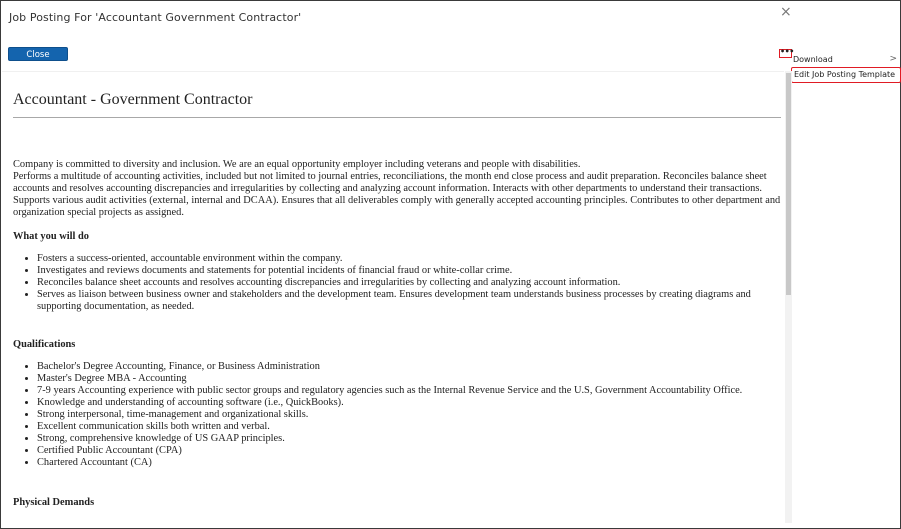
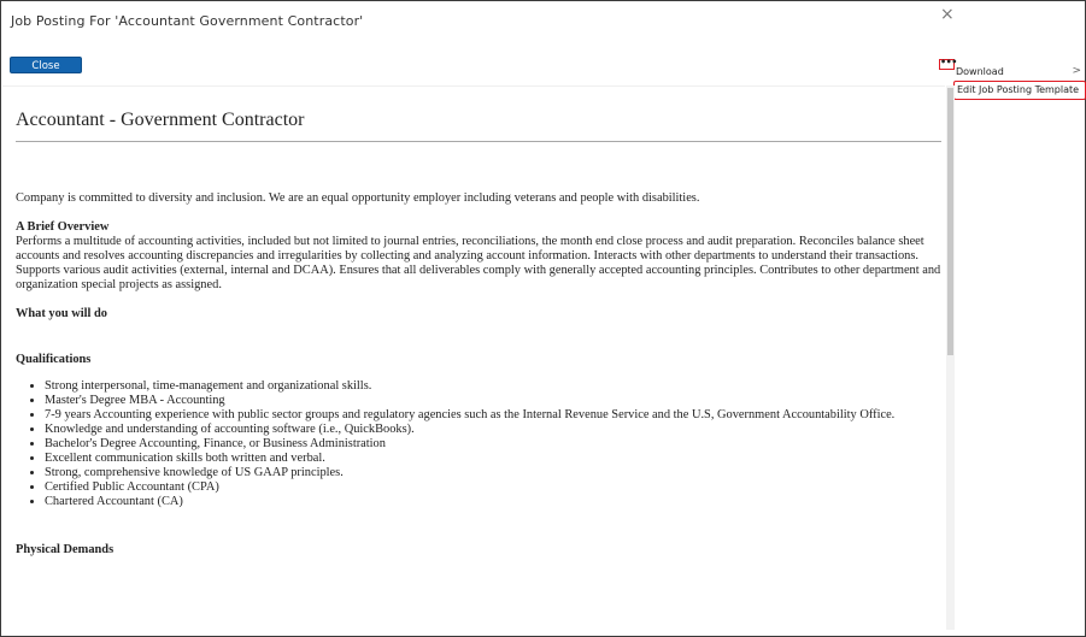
  Job Posting For 'Accountant Government Contractor'
  ×
  Close
  •••
  Download
  >
  Edit Job Posting Template
  Accountant - Government Contractor
  Company is committed to diversity and inclusion. We are an equal opportunity employer including veterans and people with disabilities.
+ A Brief Overview
  Performs a multitude of accounting activities, included but not limited to journal entries, reconciliations, the month end close process and audit preparation. Reconciles balance sheet accounts and resolves accounting discrepancies and irregularities by collecting and analyzing account information. Interacts with other departments to understand their transactions. Supports various audit activities (external, internal and DCAA). Ensures that all deliverables comply with generally accepted accounting principles. Contributes to other department and organization special projects as assigned.
  What you will do
- Fosters a success-oriented, accountable environment within the company.
- Investigates and reviews documents and statements for potential incidents of financial fraud or white-collar crime.
- Reconciles balance sheet accounts and resolves accounting discrepancies and irregularities by collecting and analyzing account information.
- Serves as liaison between business owner and stakeholders and the development team. Ensures development team understands business processes by creating diagrams and supporting documentation, as needed.
  Qualifications
- Bachelor's Degree Accounting, Finance, or Business Administration
+ Strong interpersonal, time-management and organizational skills.
  Master's Degree MBA - Accounting
  7-9 years Accounting experience with public sector groups and regulatory agencies such as the Internal Revenue Service and the U.S, Government Accountability Office.
  Knowledge and understanding of accounting software (i.e., QuickBooks).
- Strong interpersonal, time-management and organizational skills.
+ Bachelor's Degree Accounting, Finance, or Business Administration
  Excellent communication skills both written and verbal.
  Strong, comprehensive knowledge of US GAAP principles.
  Certified Public Accountant (CPA)
  Chartered Accountant (CA)
  Physical Demands
